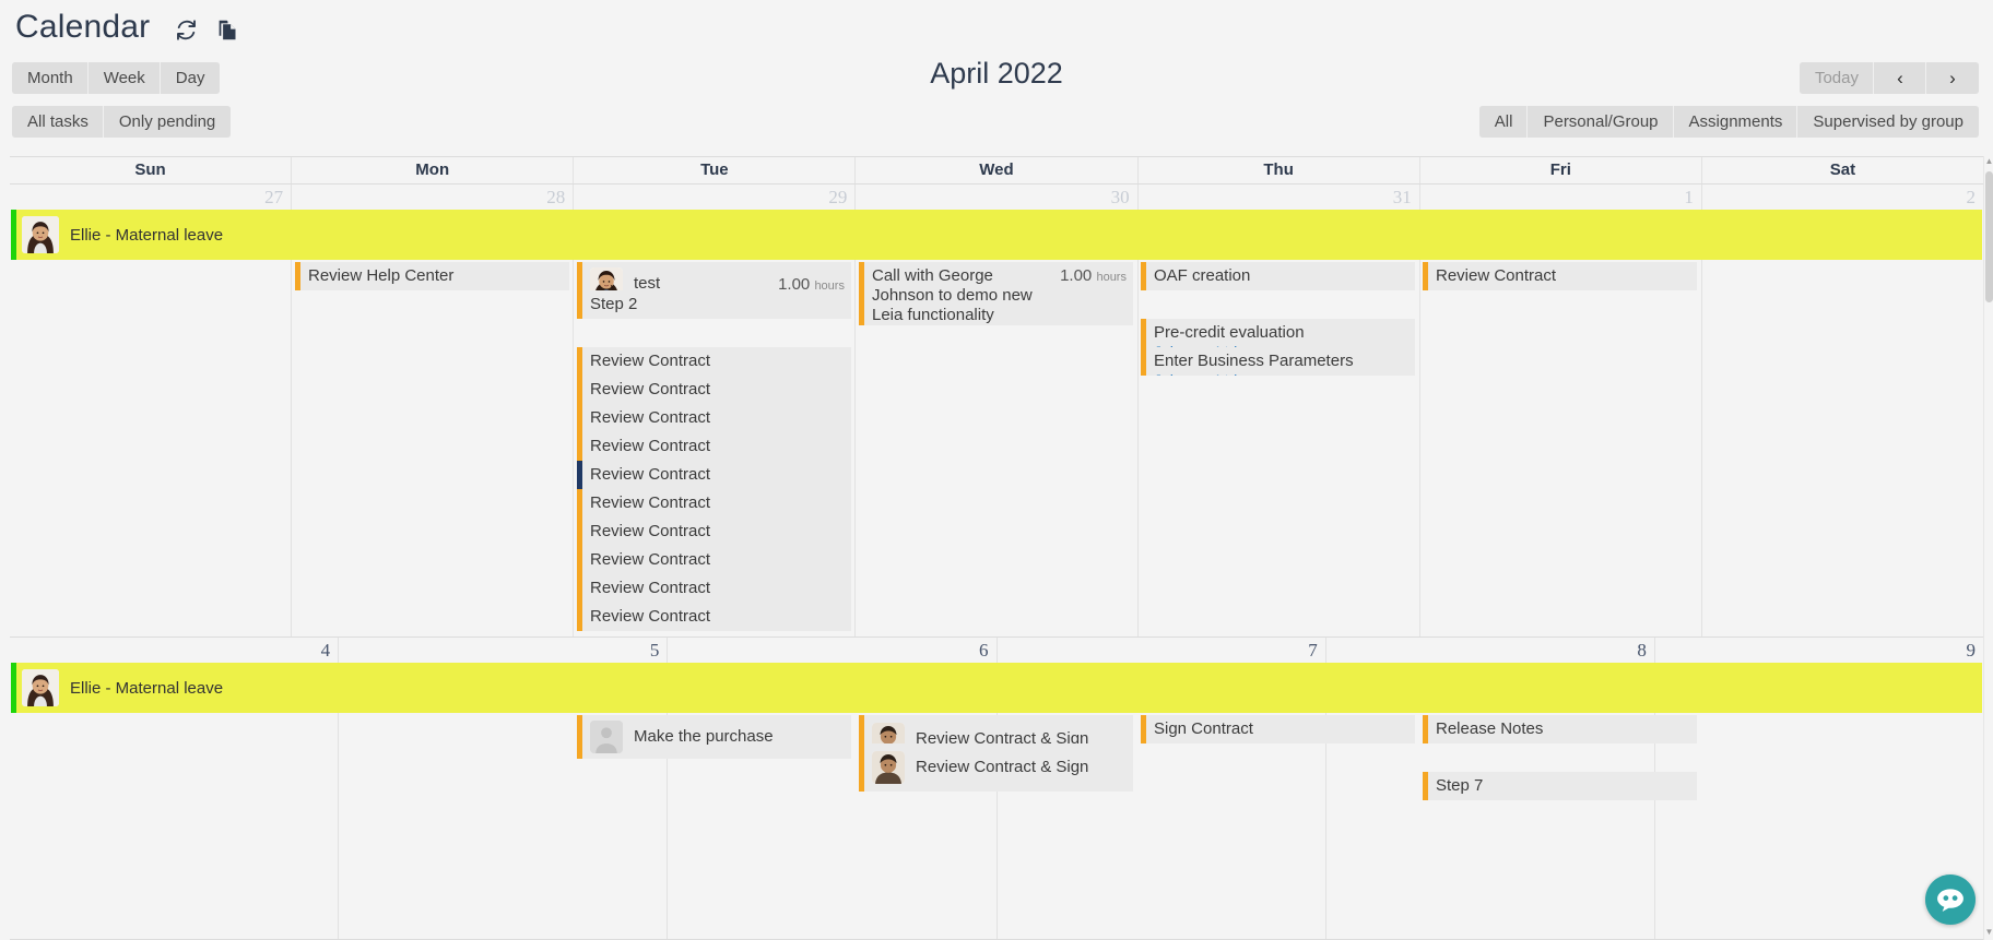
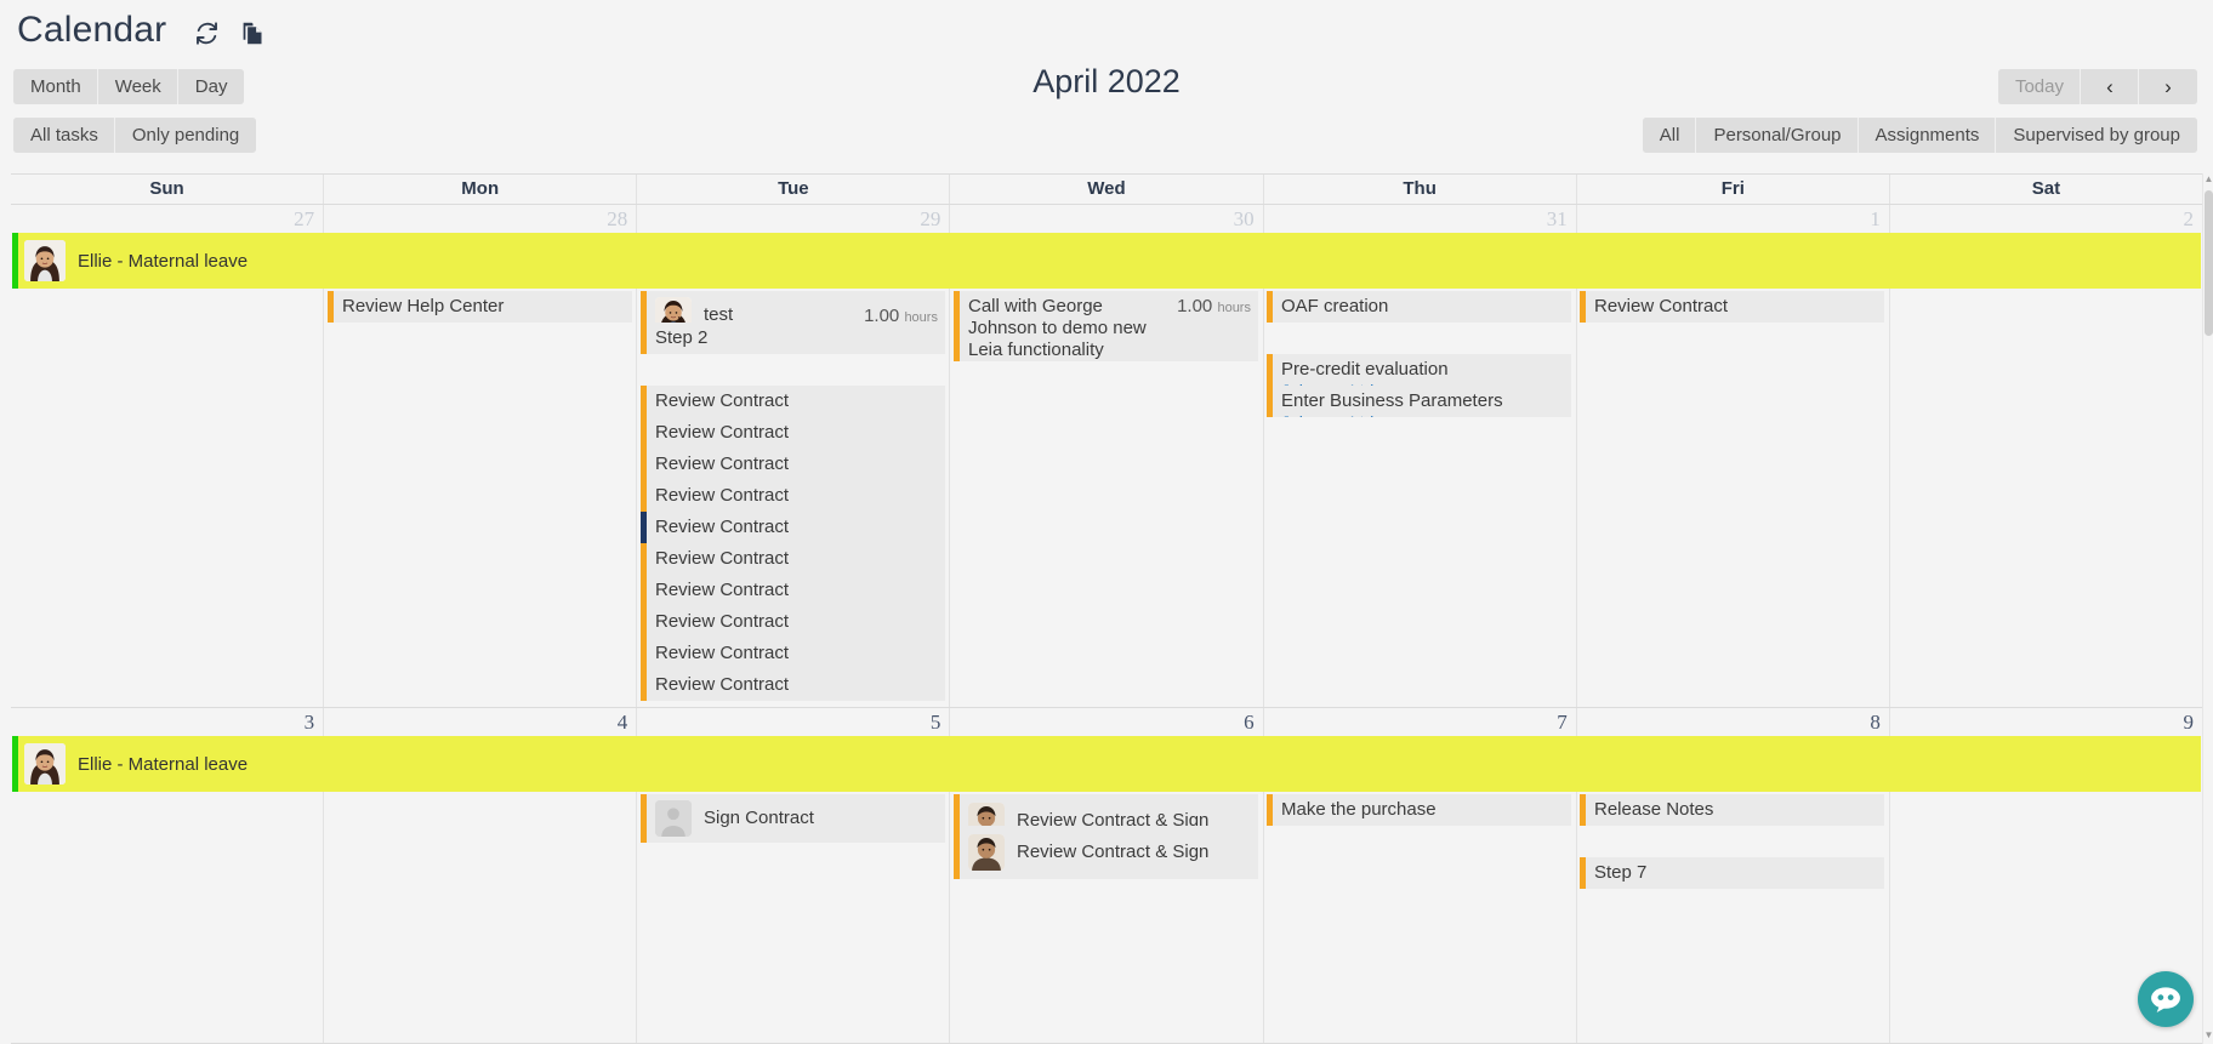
  Calendar
  Month
  Week
  Day
  April 2022
  Today
  ‹
  ›
  All tasks
  Only pending
  All
  Personal/Group
  Assignments
  Supervised by group
  Sun
  Mon
  Tue
  Wed
  Thu
  Fri
  Sat
  27
  28
  29
  30
  31
  1
  2
  Ellie - Maternal leave
  Review Help Center
  test
  1.00 hours
  Step 2
  Review Contract
  Review Contract
  Review Contract
  Review Contract
  Review Contract
  Review Contract
  Review Contract
  Review Contract
  Review Contract
  Review Contract
  Call with George Johnson to demo new Leia functionality
  1.00 hours
  OAF creation
  Pre-credit evaluation
  Enter Business Parameters
  Review Contract
+ 3
  4
  5
  6
  7
  8
  9
  Ellie - Maternal leave
- Make the purchase
+ Sign Contract
  Review Contract & Sign
  Review Contract & Sign
- Sign Contract
+ Make the purchase
  Release Notes
  Step 7
  ▲
  ▼
